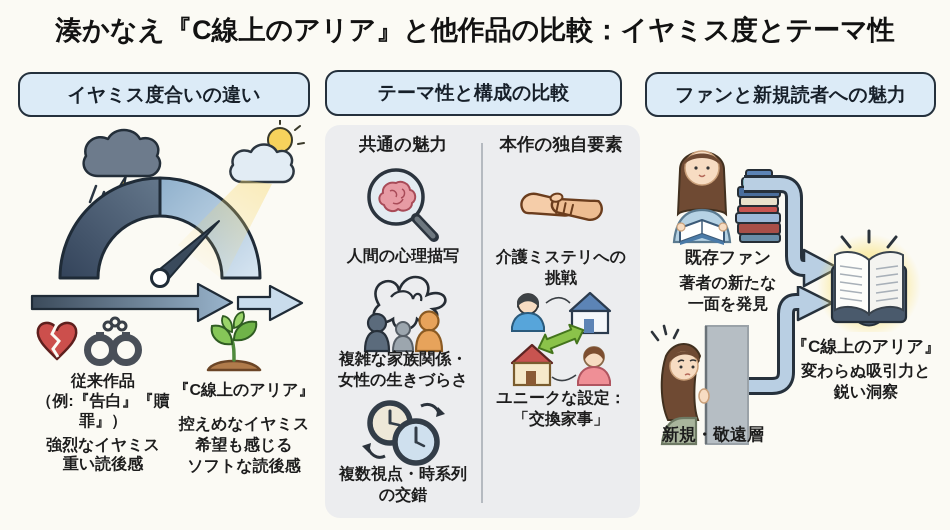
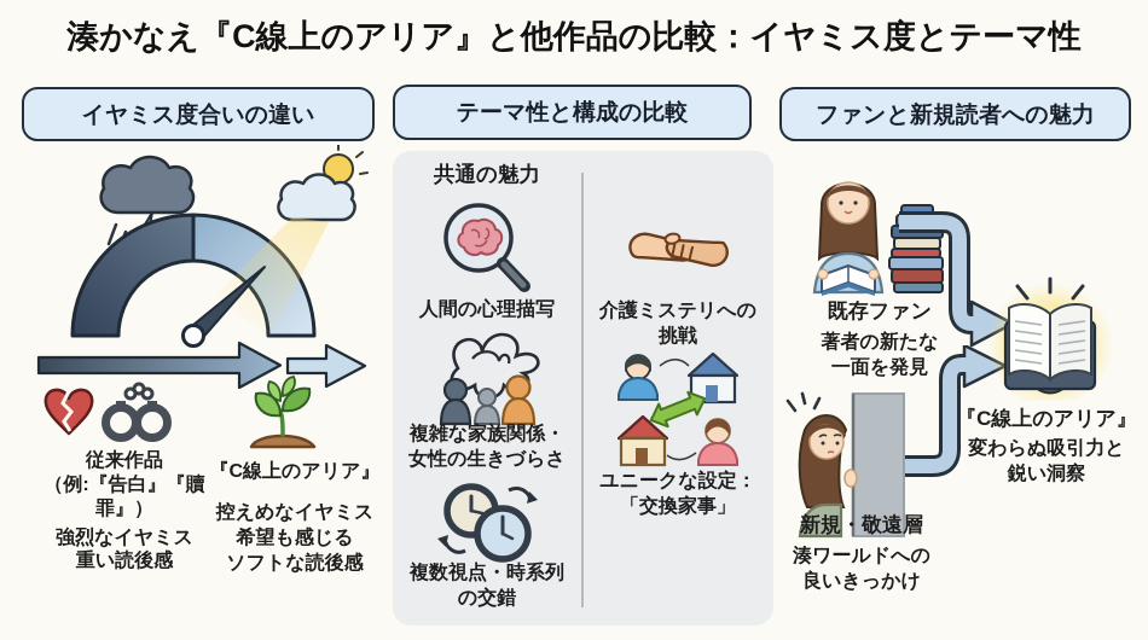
  湊かなえ『C線上のアリア』と他作品の比較：イヤミス度とテーマ性
  イヤミス度合いの違い
  テーマ性と構成の比較
  ファンと新規読者への魅力
  従来作品
  （例:『告白』『贖
  罪』）
  強烈なイヤミス
  重い読後感
  『C線上のアリア』
  控えめなイヤミス
  希望も感じる
  ソフトな読後感
  共通の魅力
  人間の心理描写
  複雑な家族関係・
  女性の生きづらさ
  複数視点・時系列
  の交錯
- 本作の独自要素
  介護ミステリへの
  挑戦
  ユニークな設定：
  「交換家事」
  既存ファン
  著者の新たな
  一面を発見
  『C線上のアリア』
  変わらぬ吸引力と
  鋭い洞察
  新規・敬遠層
+ 湊ワールドへの
+ 良いきっかけ
